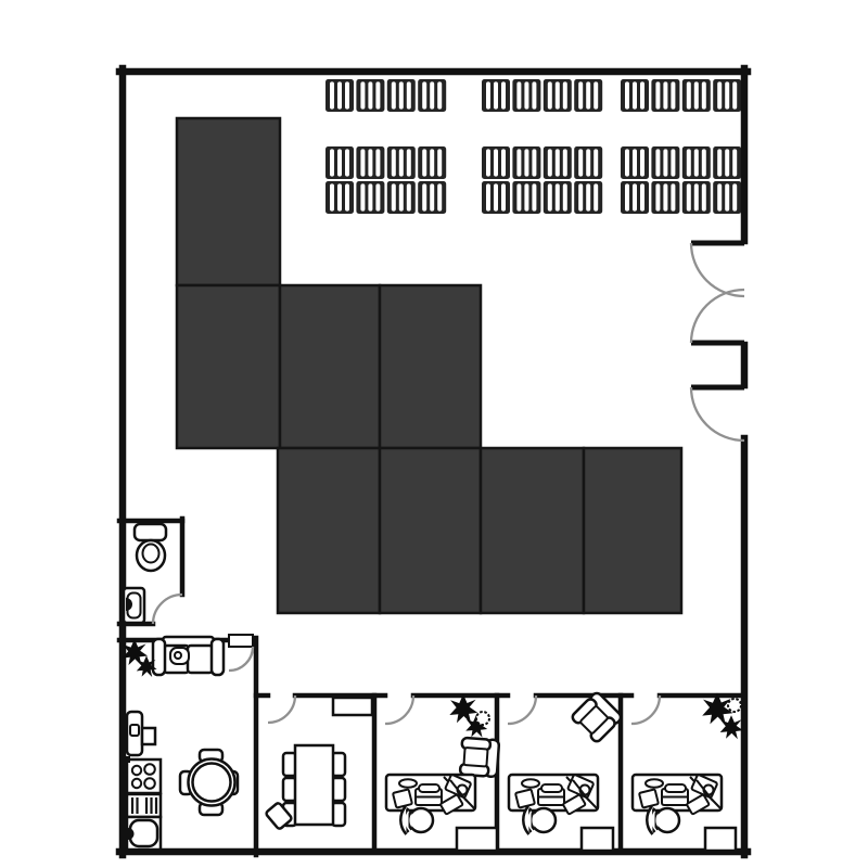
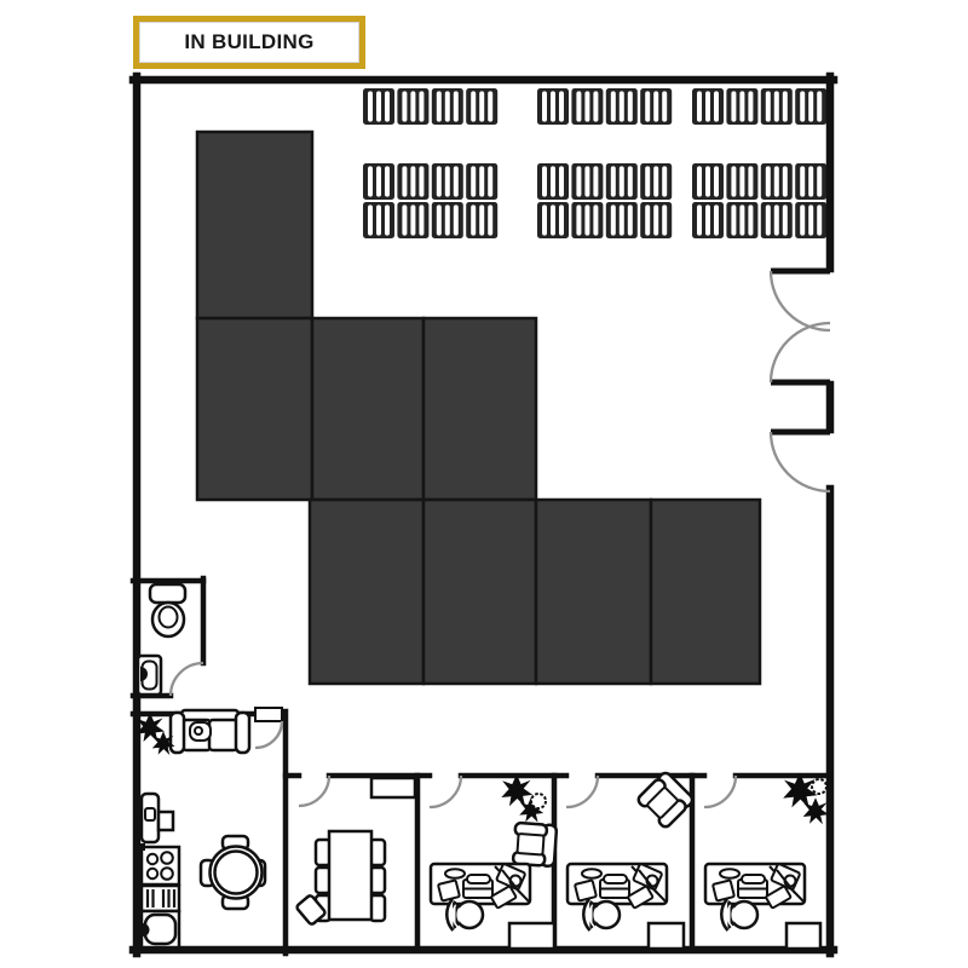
+ IN BUILDING
